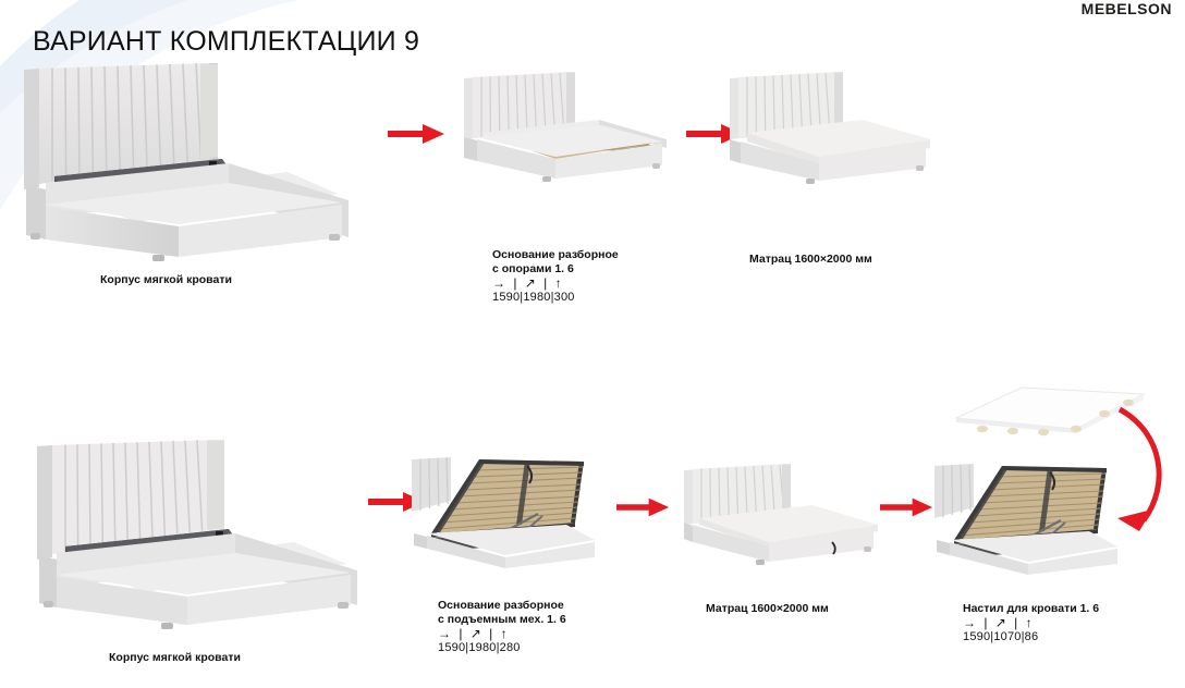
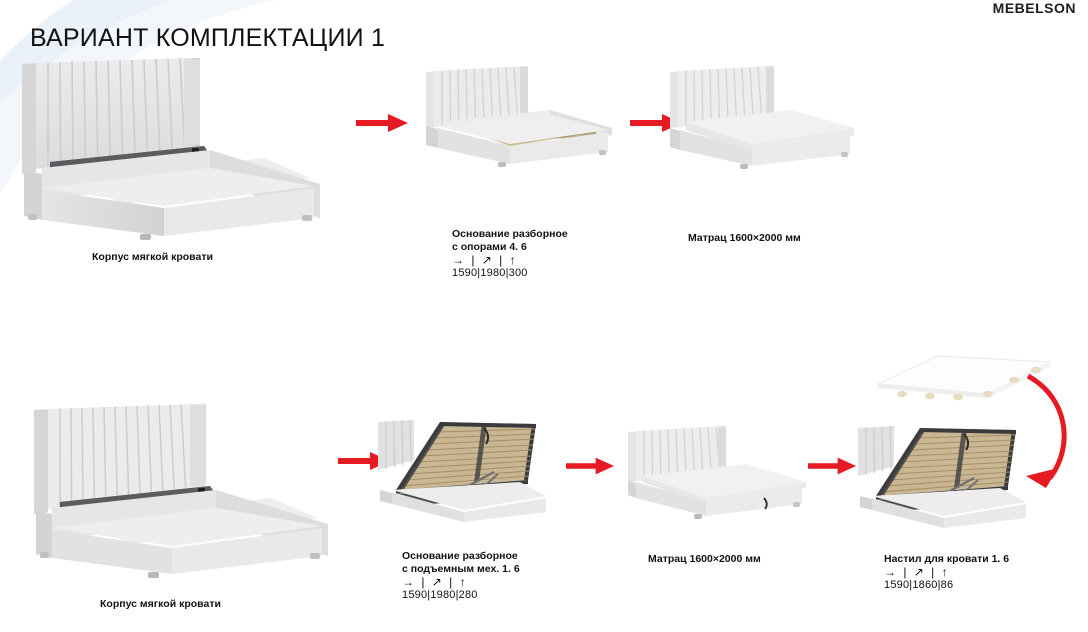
  MEBELSON
- ВАРИАНТ КОМПЛЕКТАЦИИ 9
+ ВАРИАНТ КОМПЛЕКТАЦИИ 1
  Корпус мягкой кровати
  Основание разборное
- с опорами 1. 6
+ с опорами 4. 6
  → | ↗ | ↑
  1590|1980|300
  Матрац 1600×2000 мм
  Корпус мягкой кровати
  Основание разборное
  с подъемным мех. 1. 6
  → | ↗ | ↑
  1590|1980|280
  Матрац 1600×2000 мм
  Настил для кровати 1. 6
  → | ↗ | ↑
- 1590|1070|86
+ 1590|1860|86
